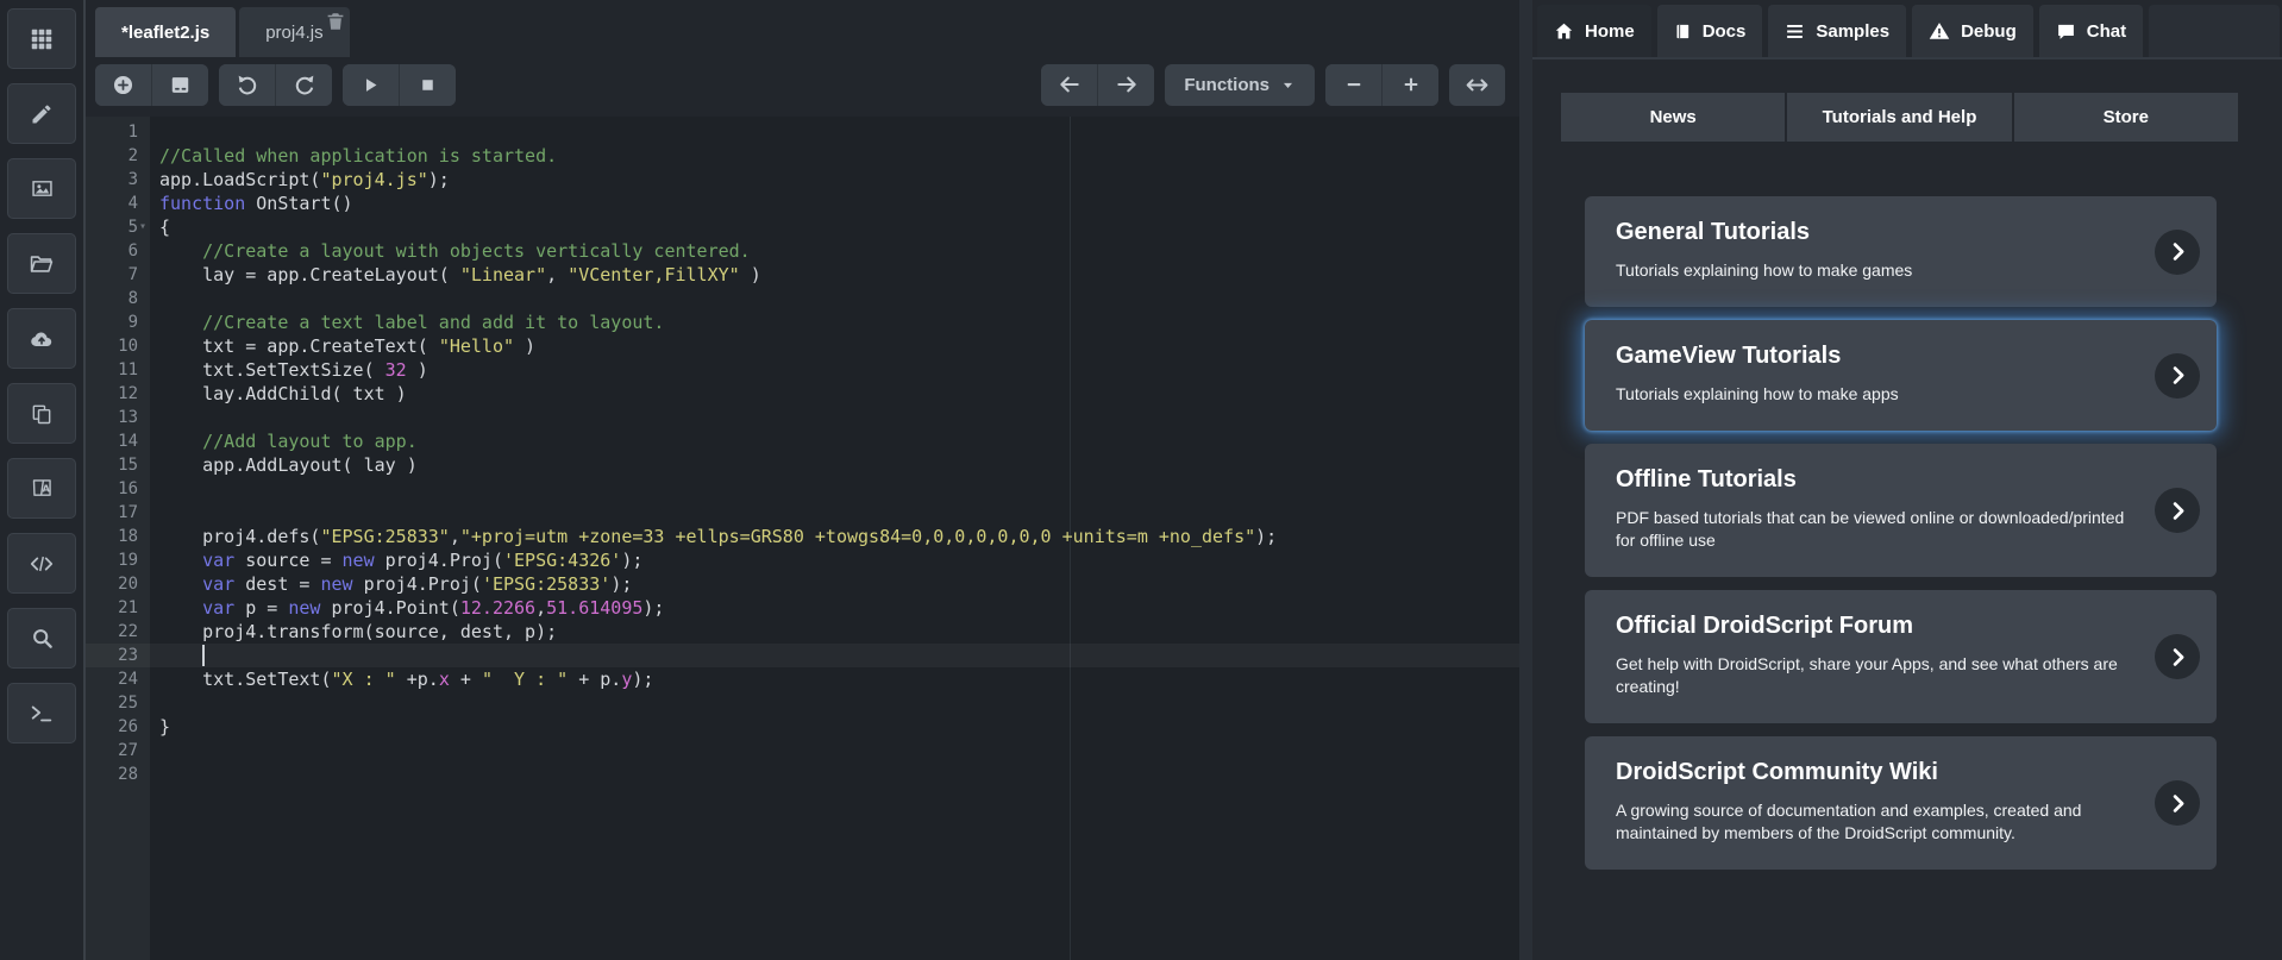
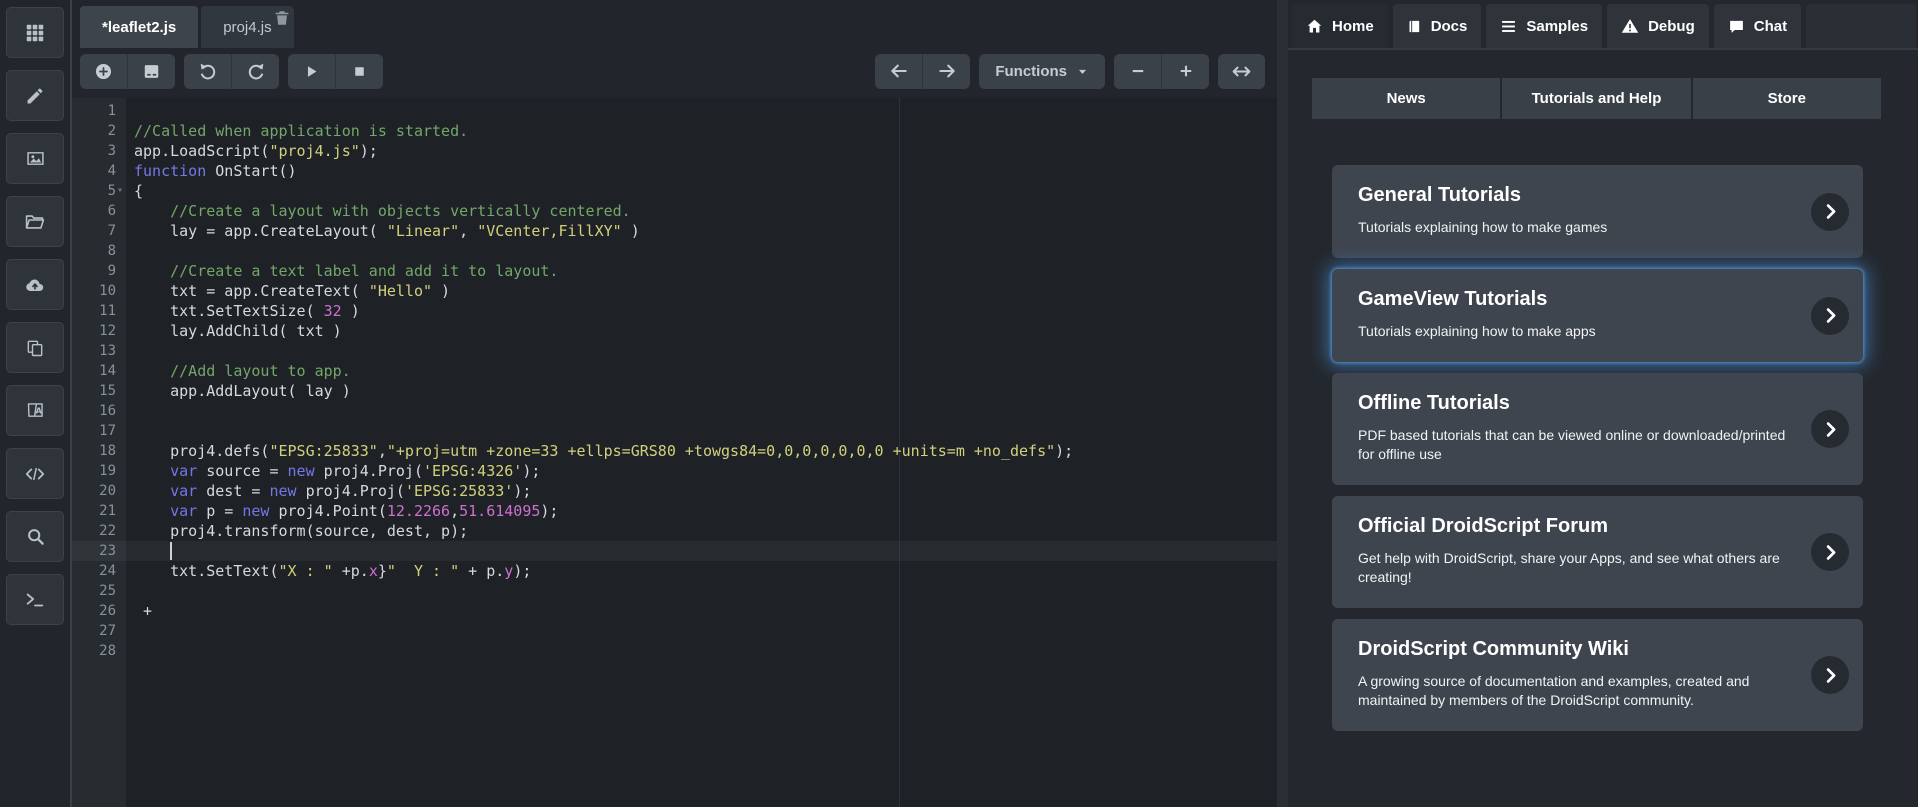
  A
  *leaflet2.js
  proj4.js
  Functions
  1
  2
  //Called when application is started.
  3
  app.LoadScript("proj4.js");
  4
  function OnStart()
  5
  ▾
  {
  6
  //Create a layout with objects vertically centered.
  7
  lay = app.CreateLayout( "Linear", "VCenter,FillXY" )
  8
  9
  //Create a text label and add it to layout.
  10
  txt = app.CreateText( "Hello" )
  11
  txt.SetTextSize( 32 )
  12
  lay.AddChild( txt )
  13
  14
  //Add layout to app.
  15
  app.AddLayout( lay )
  16
  17
  18
  proj4.defs("EPSG:25833","+proj=utm +zone=33 +ellps=GRS80 +towgs84=0,0,0,0,0,0,0 +units=m +no_defs");
  19
  var source = new proj4.Proj('EPSG:4326');
  20
  var dest = new proj4.Proj('EPSG:25833');
  21
  var p = new proj4.Point(12.2266,51.614095);
  22
  proj4.transform(source, dest, p);
  23
  24
- txt.SetText("X : " +p.x + " Y : " + p.y);
+ txt.SetText("X : " +p.x}" Y : " + p.y);
  25
  26
- }
+ +
  27
  28
  Home
  Docs
  Samples
  Debug
  Chat
  News
  Tutorials and Help
  Store
  General Tutorials
  Tutorials explaining how to make games
  GameView Tutorials
  Tutorials explaining how to make apps
  Offline Tutorials
  PDF based tutorials that can be viewed online or downloaded/printed for offline use
  Official DroidScript Forum
  Get help with DroidScript, share your Apps, and see what others are creating!
  DroidScript Community Wiki
  A growing source of documentation and examples, created and maintained by members of the DroidScript community.
